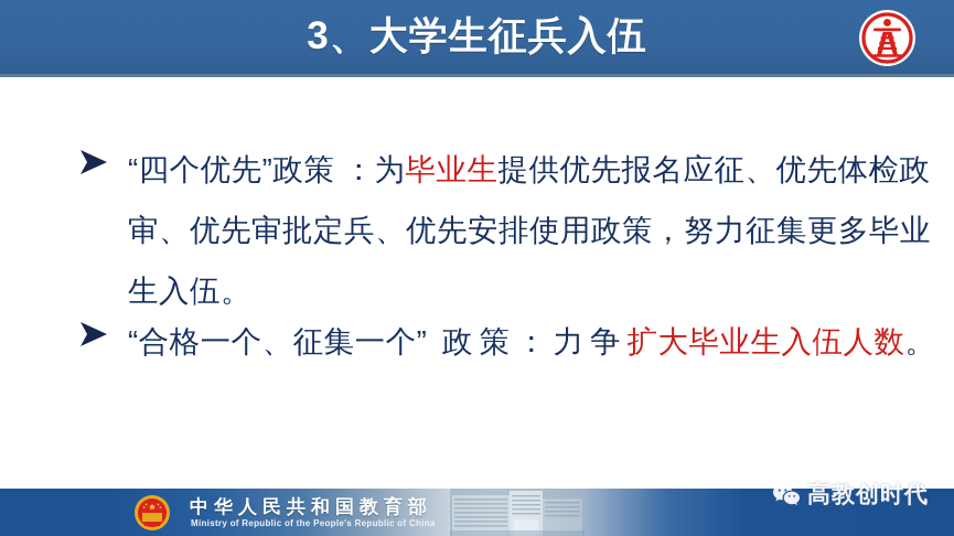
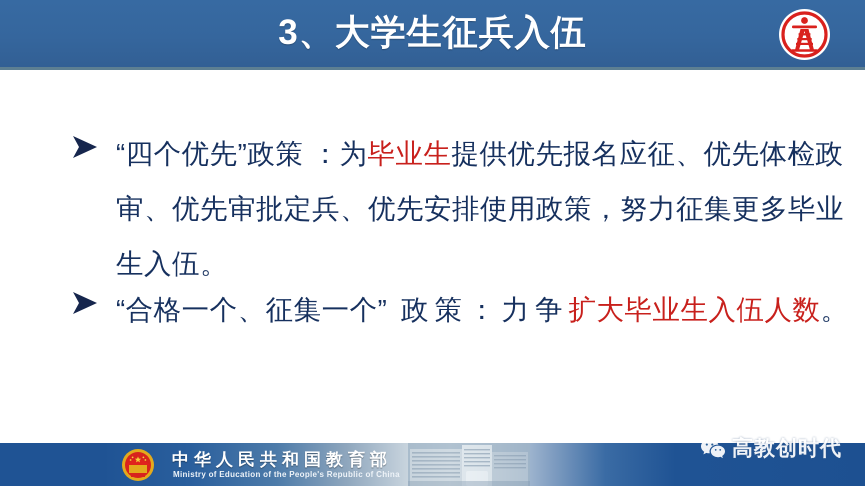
  3、大学生征兵入伍
  “四个优先”政策 ：为毕业生提供优先报名应征、优先体检政审、优先审批定兵、优先安排使用政策，努力征集更多毕业生入伍。
  “合格一个、征集一个” 政策：力争扩大毕业生入伍人数。
  中华人民共和国教育部
- Ministry of Republic of the People's Republic of China
+ Ministry of Education of the People's Republic of China
  高教创时代
